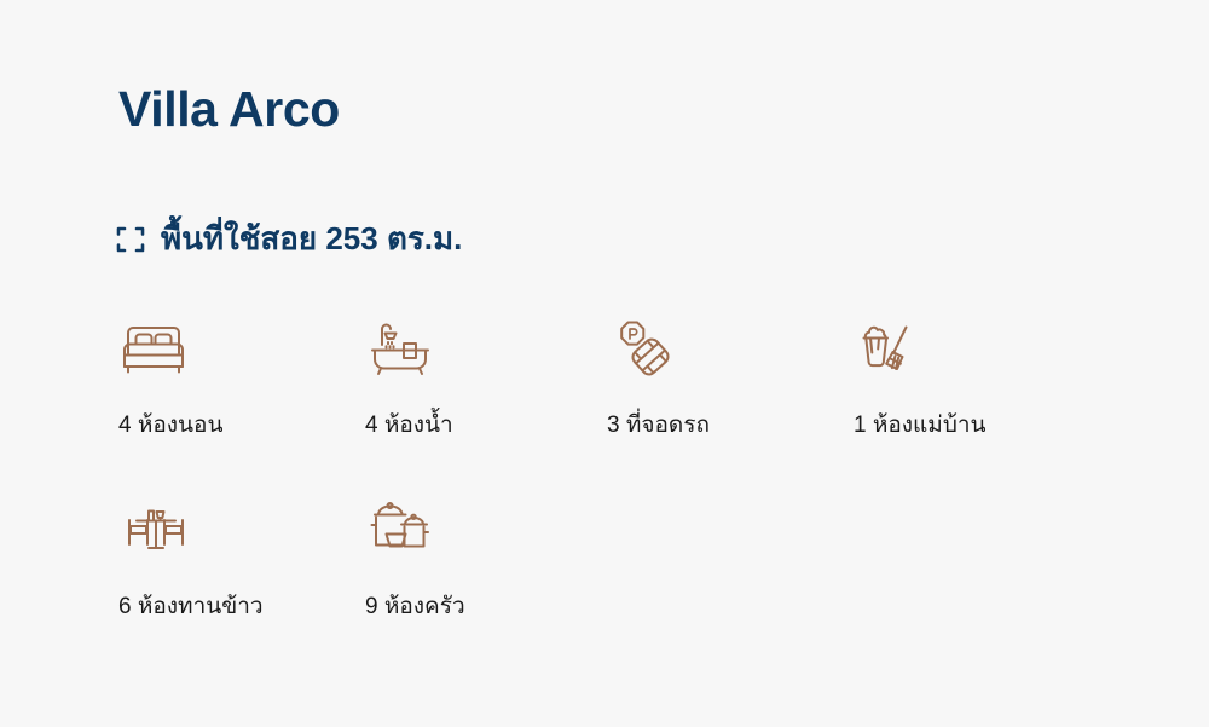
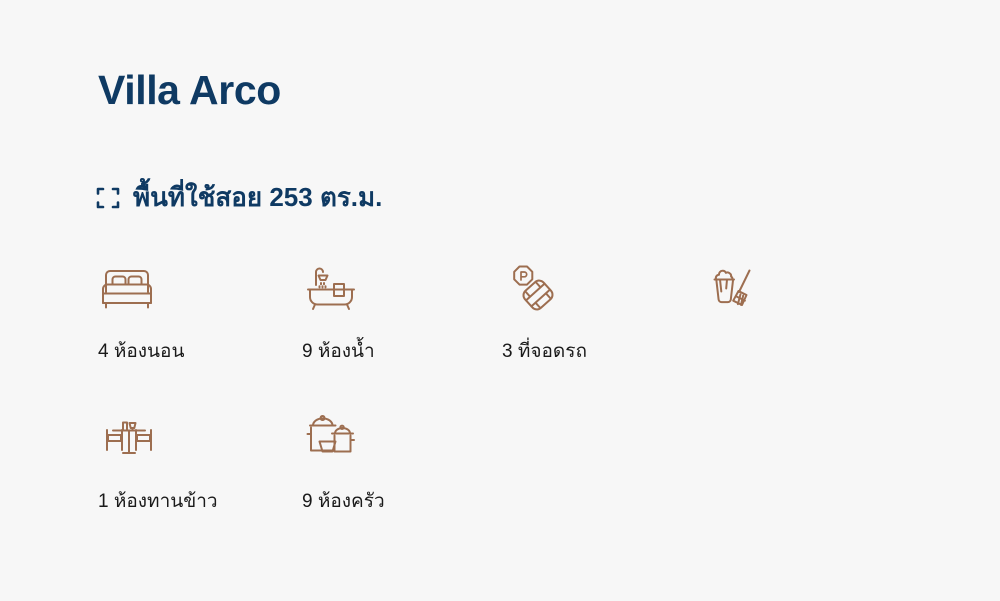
  Villa Arco
  พื้นที่ใช้สอย 253 ตร.ม.
  4 ห้องนอน
- 4 ห้องน้ำ
+ 9 ห้องน้ำ
  3 ที่จอดรถ
- 1 ห้องแม่บ้าน
- 6 ห้องทานข้าว
+ 1 ห้องทานข้าว
  9 ห้องครัว
